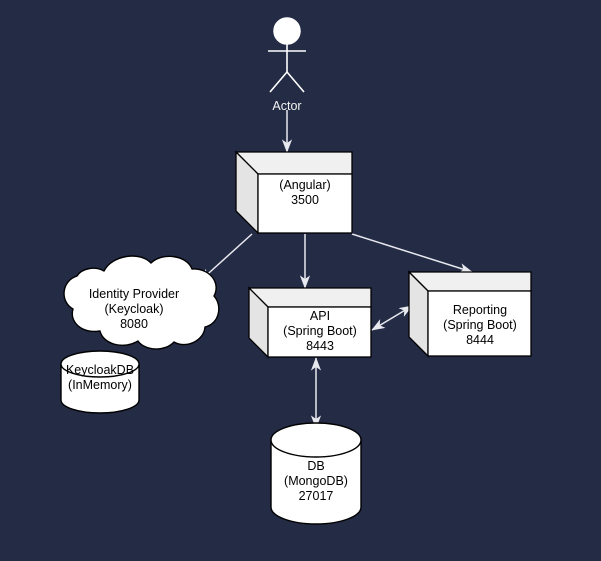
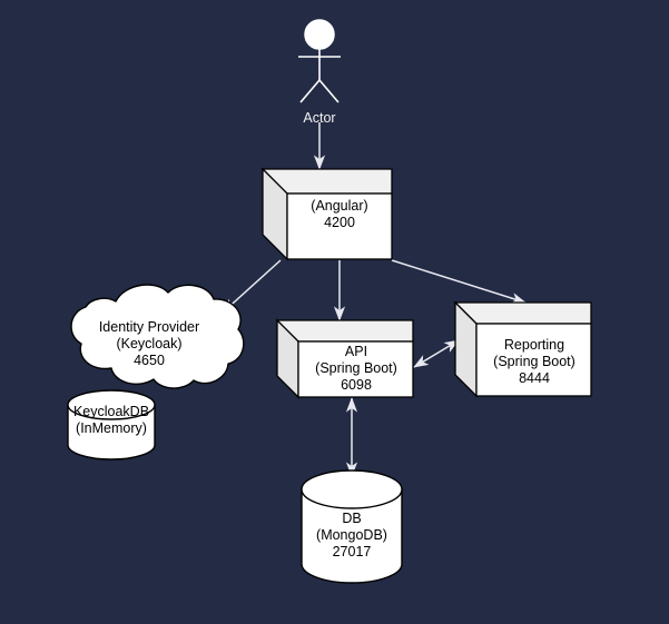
  Actor
  (Angular)
- 3500
+ 4200
  Identity Provider
  (Keycloak)
- 8080
+ 4650
  KeycloakDB
  (InMemory)
  API
  (Spring Boot)
- 8443
+ 6098
  Reporting
  (Spring Boot)
  8444
  DB
  (MongoDB)
  27017
